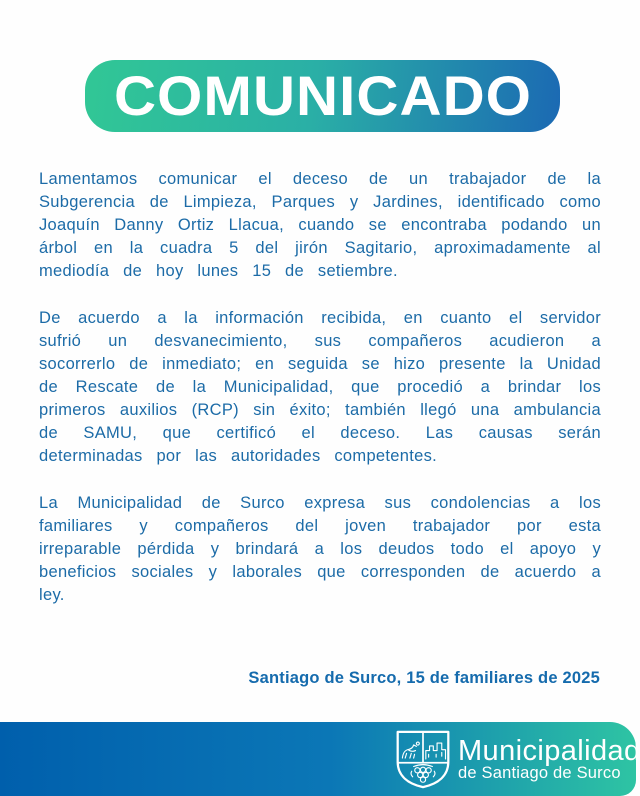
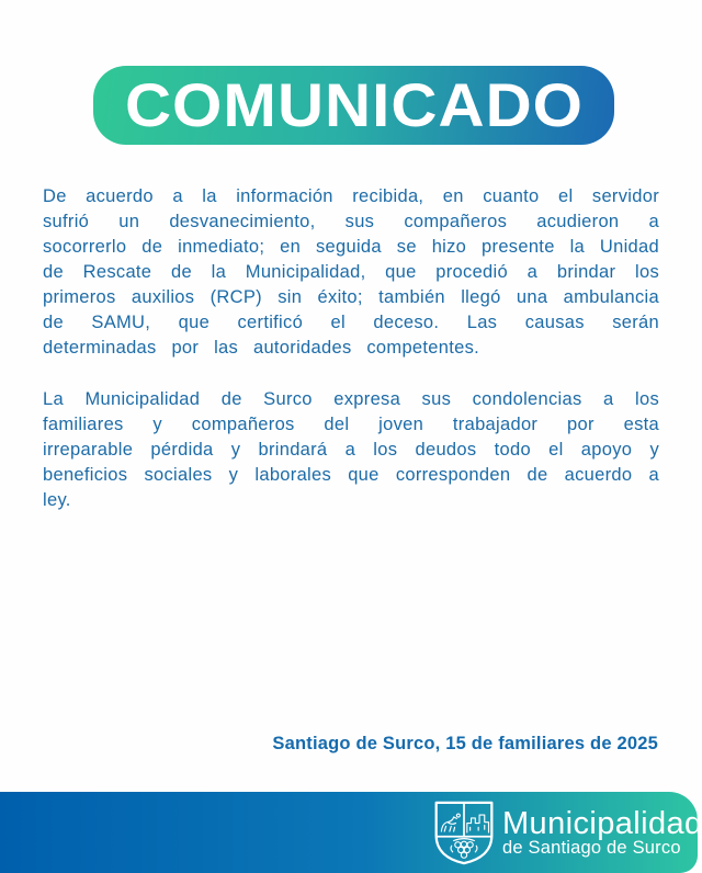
  COMUNICADO
- Lamentamos comunicar el deceso de un trabajador de la Subgerencia de Limpieza, Parques y Jardines, identificado como Joaquín Danny Ortiz Llacua, cuando se encontraba podando un árbol en la cuadra 5 del jirón Sagitario, aproximadamente al mediodía de hoy lunes 15 de setiembre.
  De acuerdo a la información recibida, en cuanto el servidor sufrió un desvanecimiento, sus compañeros acudieron a socorrerlo de inmediato; en seguida se hizo presente la Unidad de Rescate de la Municipalidad, que procedió a brindar los primeros auxilios (RCP) sin éxito; también llegó una ambulancia de SAMU, que certificó el deceso. Las causas serán determinadas por las autoridades competentes.
  La Municipalidad de Surco expresa sus condolencias a los familiares y compañeros del joven trabajador por esta irreparable pérdida y brindará a los deudos todo el apoyo y beneficios sociales y laborales que corresponden de acuerdo a ley.
  Santiago de Surco, 15 de familiares de 2025
  Municipalidad
  de Santiago de Surco
